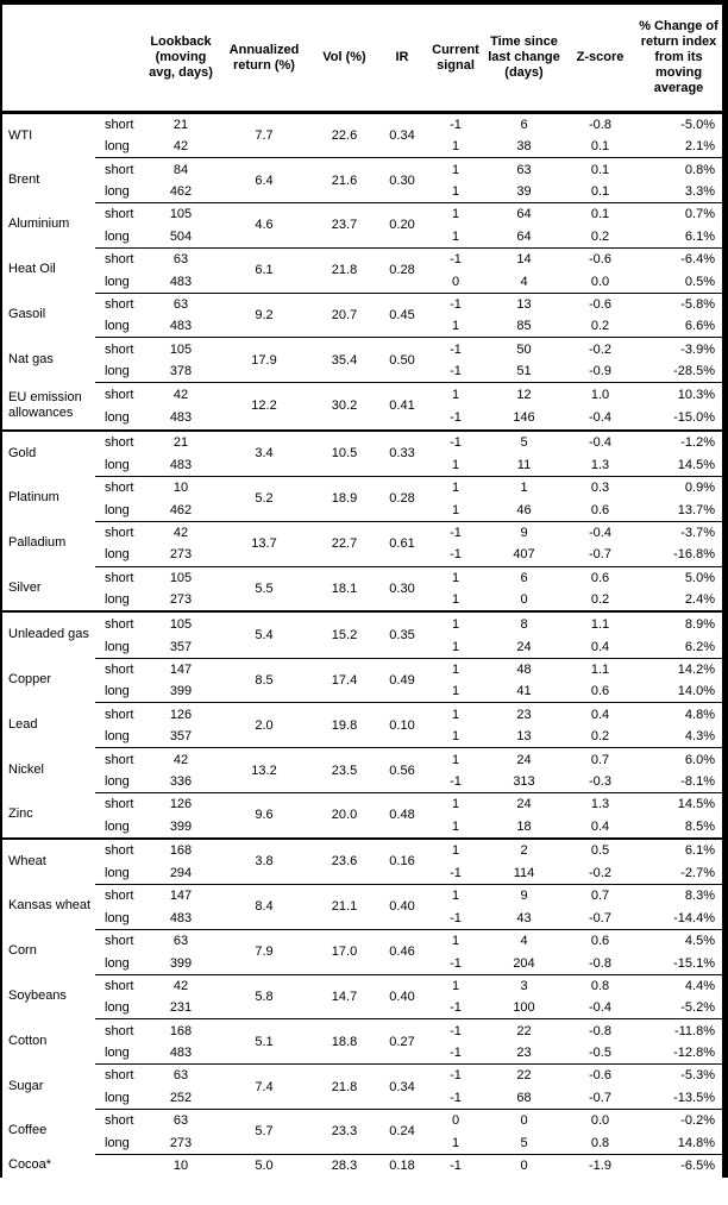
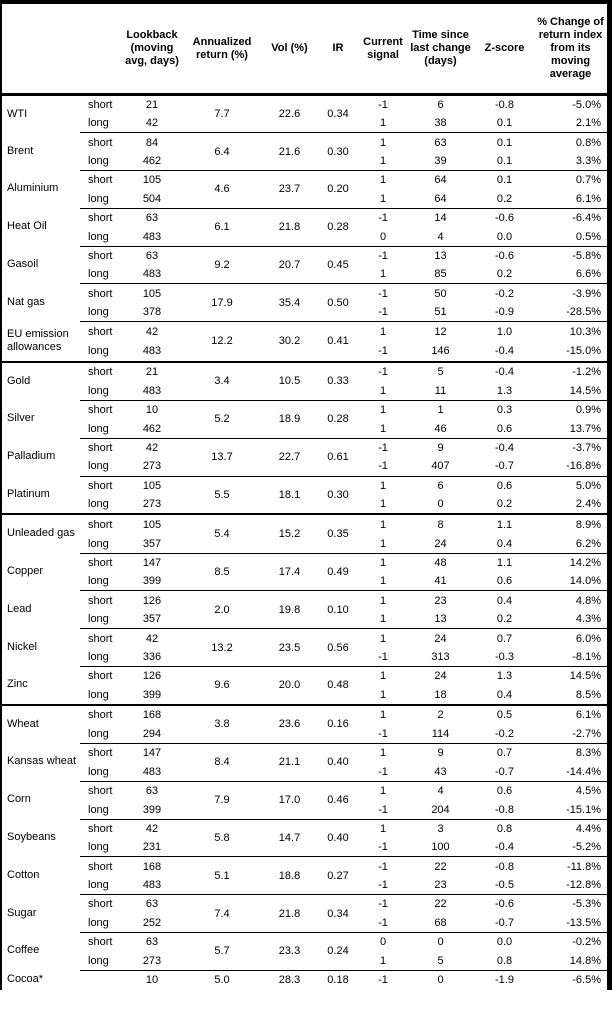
  	Lookback (moving avg, days)	Annualized return (%)	Vol (%)	IR	Current signal	Time since last change (days)	Z-score	% Change of return index from its moving average
  WTI	short	21	7.7	22.6	0.34	-1	6	-0.8	-5.0%
  long	42	1	38	0.1	2.1%
  Brent	short	84	6.4	21.6	0.30	1	63	0.1	0.8%
  long	462	1	39	0.1	3.3%
  Aluminium	short	105	4.6	23.7	0.20	1	64	0.1	0.7%
  long	504	1	64	0.2	6.1%
  Heat Oil	short	63	6.1	21.8	0.28	-1	14	-0.6	-6.4%
  long	483	0	4	0.0	0.5%
  Gasoil	short	63	9.2	20.7	0.45	-1	13	-0.6	-5.8%
  long	483	1	85	0.2	6.6%
  Nat gas	short	105	17.9	35.4	0.50	-1	50	-0.2	-3.9%
  long	378	-1	51	-0.9	-28.5%
  EU emission allowances	short	42	12.2	30.2	0.41	1	12	1.0	10.3%
  long	483	-1	146	-0.4	-15.0%
  Gold	short	21	3.4	10.5	0.33	-1	5	-0.4	-1.2%
  long	483	1	11	1.3	14.5%
- Platinum	short	10	5.2	18.9	0.28	1	1	0.3	0.9%
+ Silver	short	10	5.2	18.9	0.28	1	1	0.3	0.9%
  long	462	1	46	0.6	13.7%
  Palladium	short	42	13.7	22.7	0.61	-1	9	-0.4	-3.7%
  long	273	-1	407	-0.7	-16.8%
- Silver	short	105	5.5	18.1	0.30	1	6	0.6	5.0%
+ Platinum	short	105	5.5	18.1	0.30	1	6	0.6	5.0%
  long	273	1	0	0.2	2.4%
  Unleaded gas	short	105	5.4	15.2	0.35	1	8	1.1	8.9%
  long	357	1	24	0.4	6.2%
  Copper	short	147	8.5	17.4	0.49	1	48	1.1	14.2%
  long	399	1	41	0.6	14.0%
  Lead	short	126	2.0	19.8	0.10	1	23	0.4	4.8%
  long	357	1	13	0.2	4.3%
  Nickel	short	42	13.2	23.5	0.56	1	24	0.7	6.0%
  long	336	-1	313	-0.3	-8.1%
  Zinc	short	126	9.6	20.0	0.48	1	24	1.3	14.5%
  long	399	1	18	0.4	8.5%
  Wheat	short	168	3.8	23.6	0.16	1	2	0.5	6.1%
  long	294	-1	114	-0.2	-2.7%
  Kansas wheat	short	147	8.4	21.1	0.40	1	9	0.7	8.3%
  long	483	-1	43	-0.7	-14.4%
  Corn	short	63	7.9	17.0	0.46	1	4	0.6	4.5%
  long	399	-1	204	-0.8	-15.1%
  Soybeans	short	42	5.8	14.7	0.40	1	3	0.8	4.4%
  long	231	-1	100	-0.4	-5.2%
  Cotton	short	168	5.1	18.8	0.27	-1	22	-0.8	-11.8%
  long	483	-1	23	-0.5	-12.8%
  Sugar	short	63	7.4	21.8	0.34	-1	22	-0.6	-5.3%
  long	252	-1	68	-0.7	-13.5%
  Coffee	short	63	5.7	23.3	0.24	0	0	0.0	-0.2%
  long	273	1	5	0.8	14.8%
  Cocoa*		10	5.0	28.3	0.18	-1	0	-1.9	-6.5%
